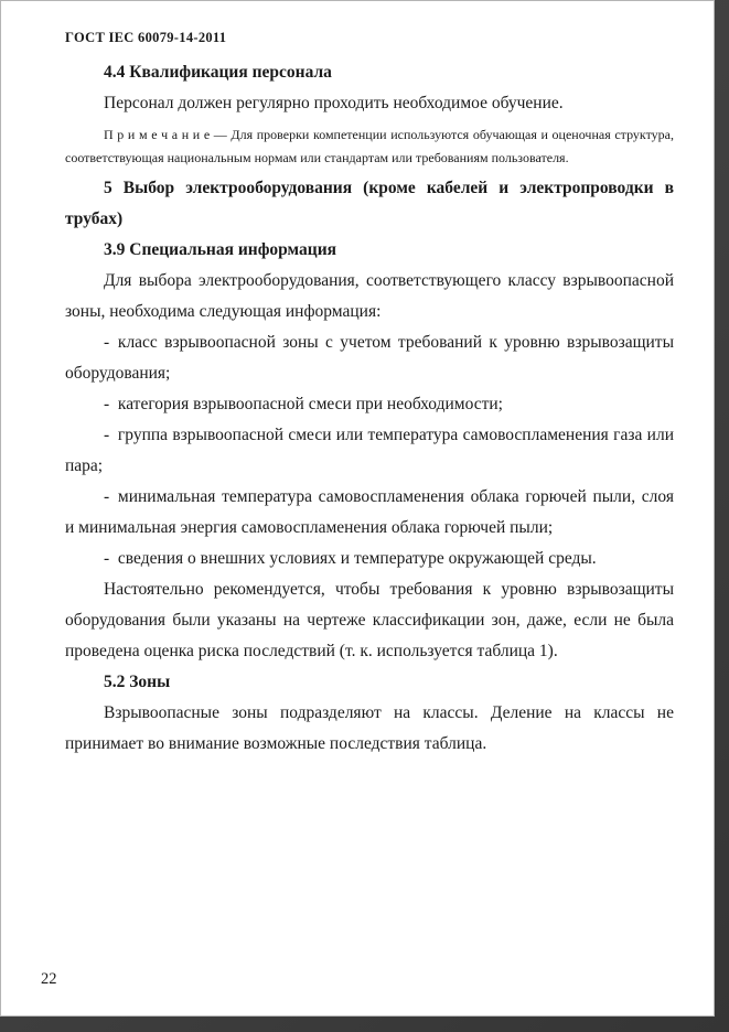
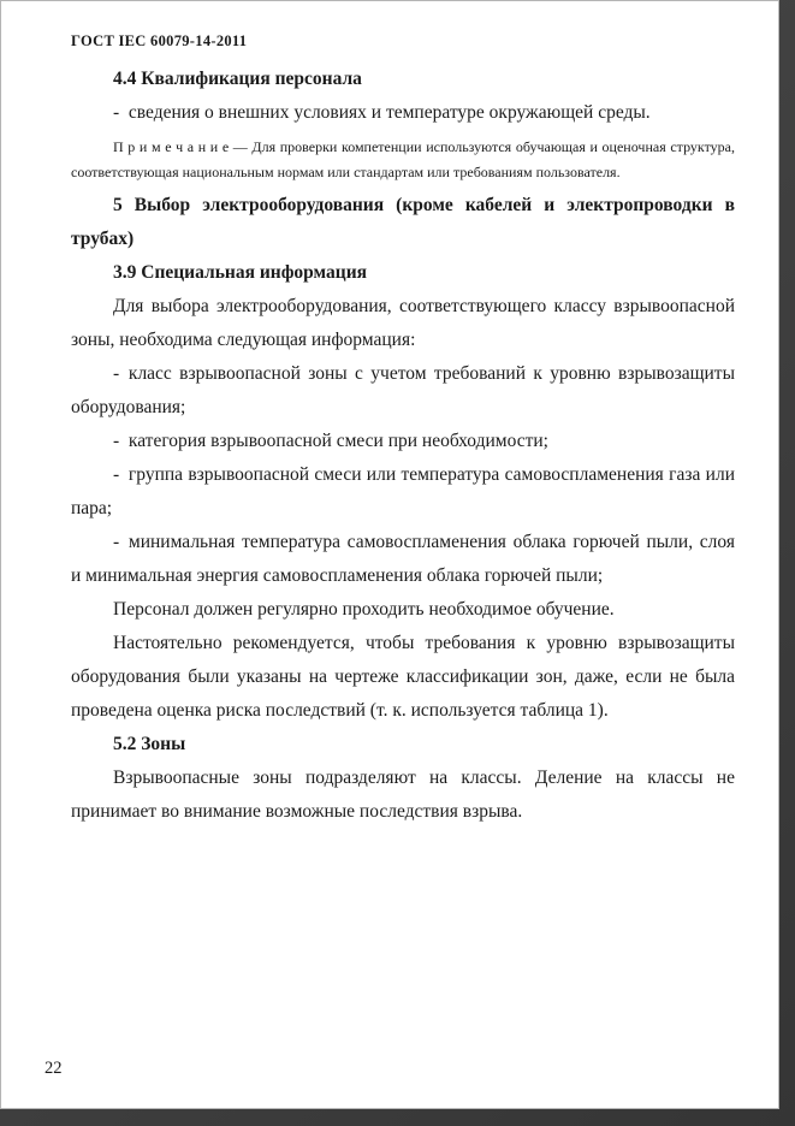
  ГОСТ IEC 60079-14-2011
  4.4 Квалификация персонала
- Персонал должен регулярно проходить необходимое обучение.
+ - сведения о внешних условиях и температуре окружающей среды.
  П р и м е ч а н и е — Для проверки компетенции используются обучающая и оценочная структура, соответствующая национальным нормам или стандартам или требованиям пользователя.
  5 Выбор электрооборудования (кроме кабелей и электропроводки в трубах)
  3.9 Специальная информация
  Для выбора электрооборудования, соответствующего классу взрывоопасной зоны, необходима следующая информация:
  - класс взрывоопасной зоны с учетом требований к уровню взрывозащиты оборудования;
  - категория взрывоопасной смеси при необходимости;
  - группа взрывоопасной смеси или температура самовоспламенения газа или пара;
  - минимальная температура самовоспламенения облака горючей пыли, слоя и минимальная энергия самовоспламенения облака горючей пыли;
- - сведения о внешних условиях и температуре окружающей среды.
+ Персонал должен регулярно проходить необходимое обучение.
  Настоятельно рекомендуется, чтобы требования к уровню взрывозащиты оборудования были указаны на чертеже классификации зон, даже, если не была проведена оценка риска последствий (т. к. используется таблица 1).
  5.2 Зоны
- Взрывоопасные зоны подразделяют на классы. Деление на классы не принимает во внимание возможные последствия таблица.
+ Взрывоопасные зоны подразделяют на классы. Деление на классы не принимает во внимание возможные последствия взрыва.
  22
